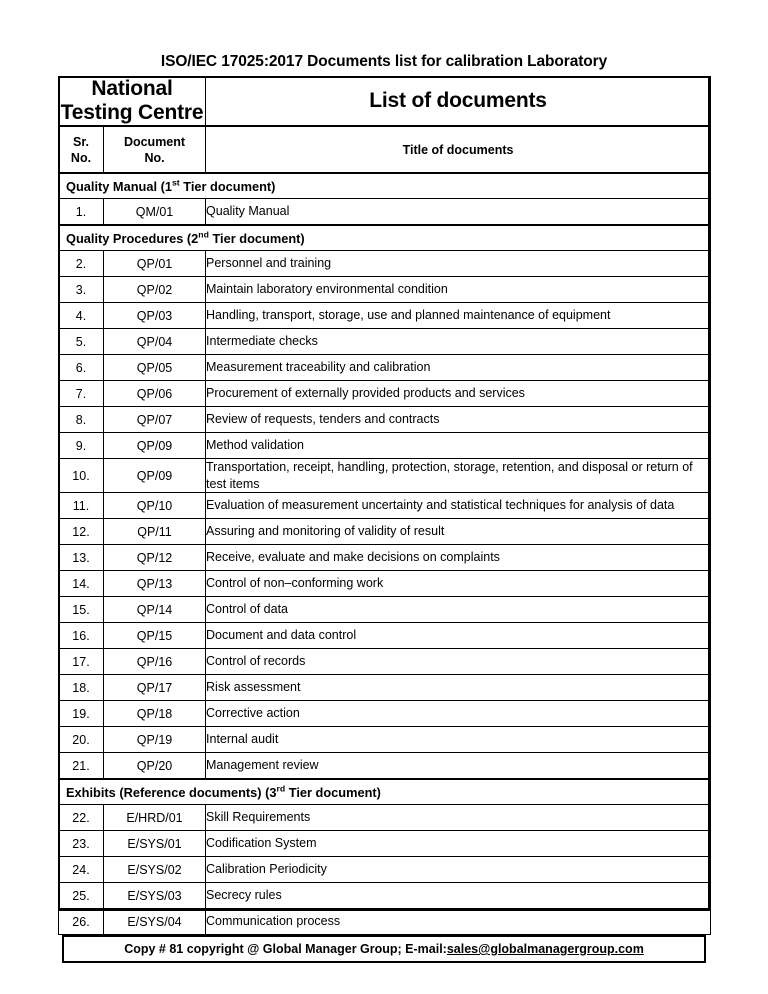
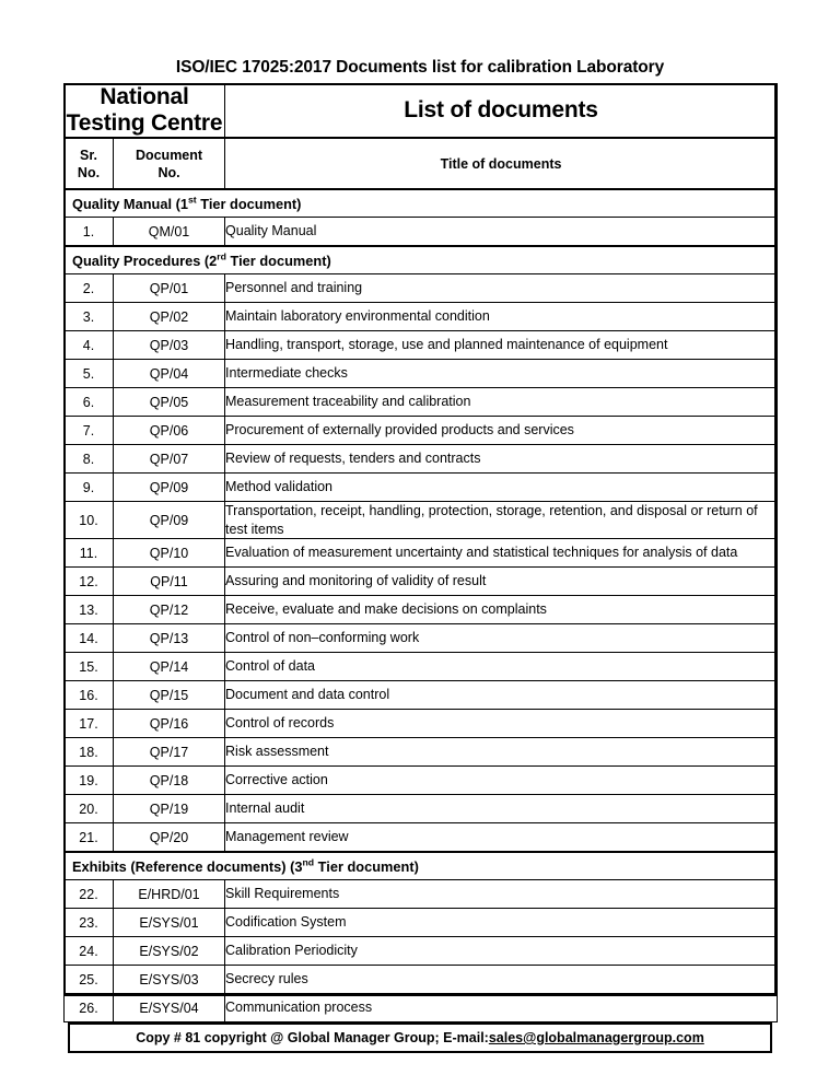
  ISO/IEC 17025:2017 Documents list for calibration Laboratory
  National Testing Centre	List of documents
  Sr. No.	Document No.	Title of documents
  Quality Manual (1st Tier document)
  1.	QM/01	Quality Manual
- Quality Procedures (2nd Tier document)
+ Quality Procedures (2rd Tier document)
  2.	QP/01	Personnel and training
  3.	QP/02	Maintain laboratory environmental condition
  4.	QP/03	Handling, transport, storage, use and planned maintenance of equipment
  5.	QP/04	Intermediate checks
  6.	QP/05	Measurement traceability and calibration
  7.	QP/06	Procurement of externally provided products and services
  8.	QP/07	Review of requests, tenders and contracts
  9.	QP/09	Method validation
  10.	QP/09	Transportation, receipt, handling, protection, storage, retention, and disposal or return of test items
  11.	QP/10	Evaluation of measurement uncertainty and statistical techniques for analysis of data
  12.	QP/11	Assuring and monitoring of validity of result
  13.	QP/12	Receive, evaluate and make decisions on complaints
  14.	QP/13	Control of non–conforming work
  15.	QP/14	Control of data
  16.	QP/15	Document and data control
  17.	QP/16	Control of records
  18.	QP/17	Risk assessment
  19.	QP/18	Corrective action
  20.	QP/19	Internal audit
  21.	QP/20	Management review
- Exhibits (Reference documents) (3rd Tier document)
+ Exhibits (Reference documents) (3nd Tier document)
  22.	E/HRD/01	Skill Requirements
  23.	E/SYS/01	Codification System
  24.	E/SYS/02	Calibration Periodicity
  25.	E/SYS/03	Secrecy rules
  26.	E/SYS/04	Communication process
  Copy # 81 copyright @ Global Manager Group; E-mail:
  sales@globalmanagergroup.com
